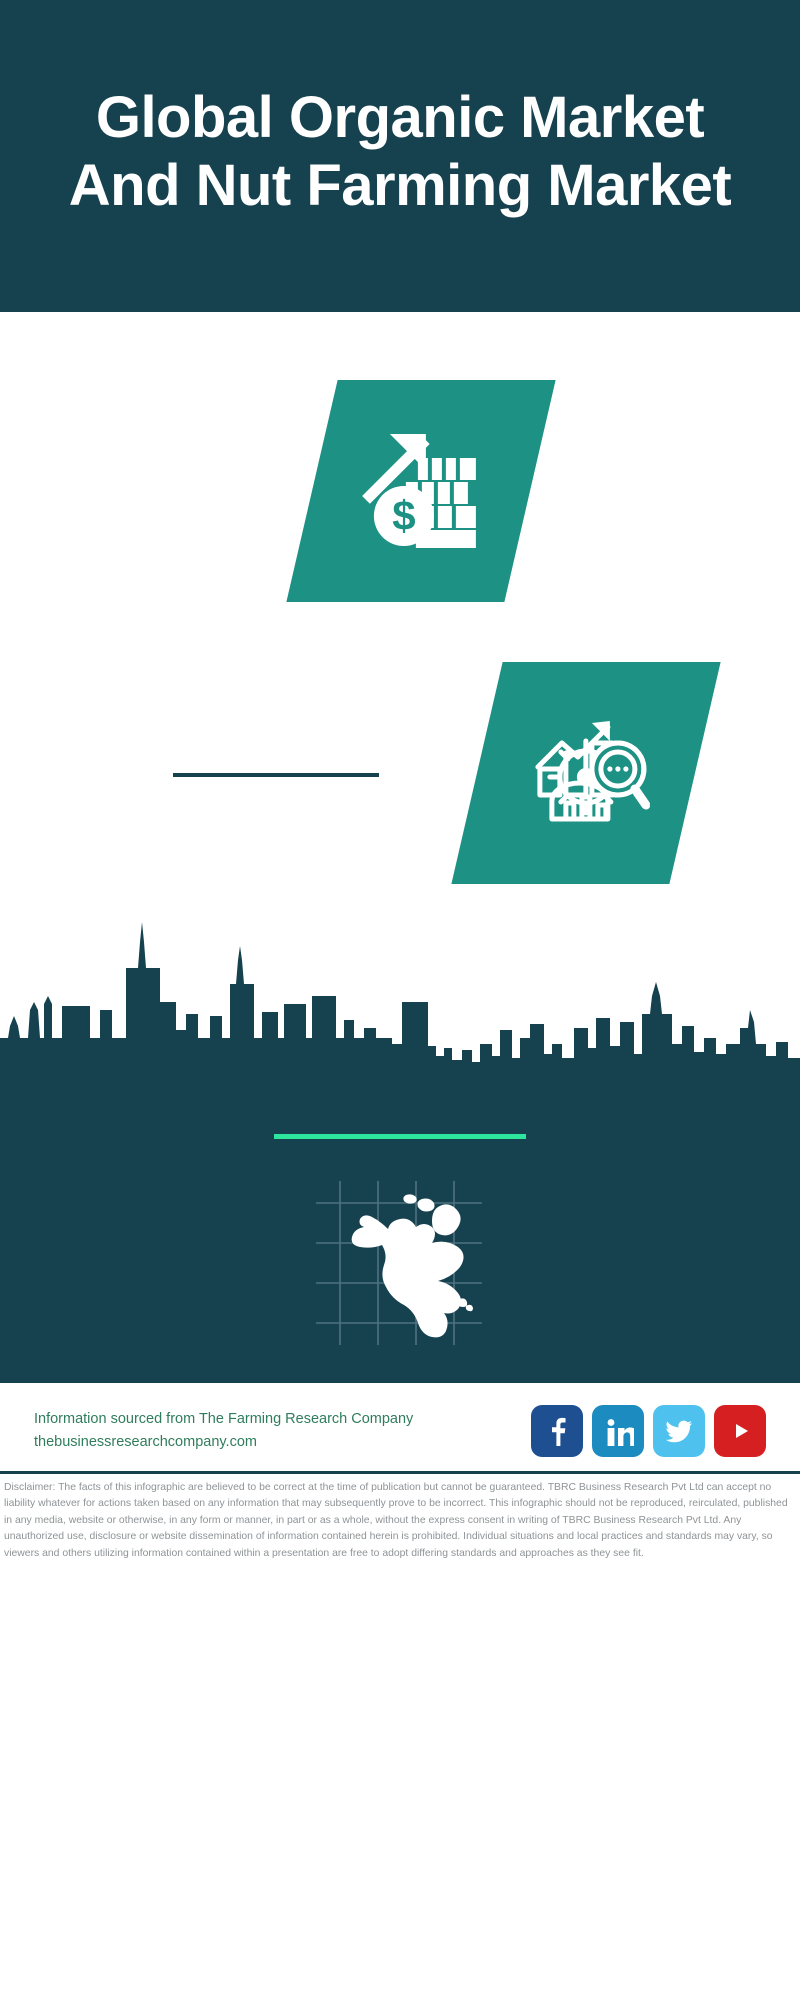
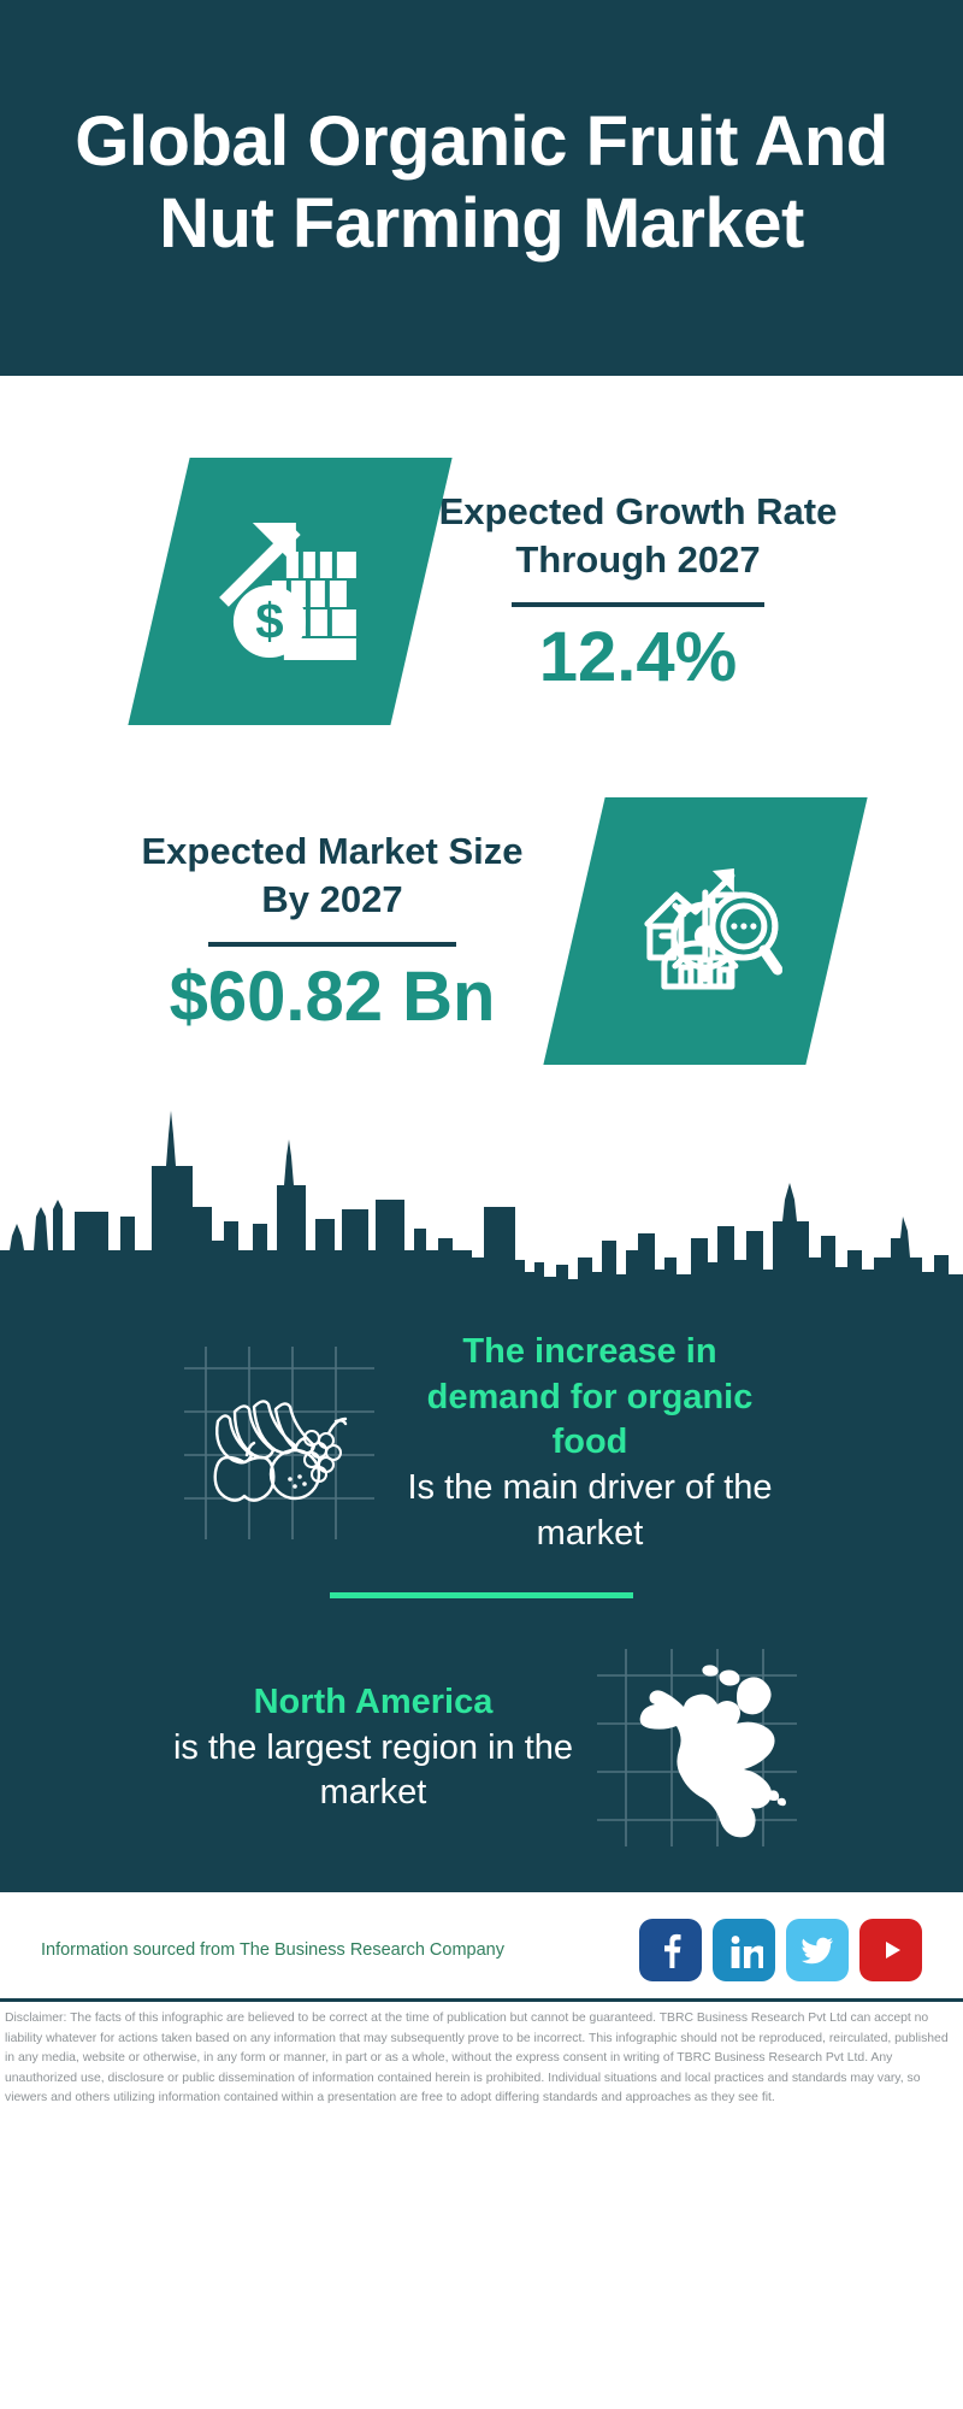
- Global Organic Market And Nut Farming Market
+ Global Organic Fruit And Nut Farming Market
+ Expected Growth Rate Through 2027
+ 12.4%
+ Expected Market Size By 2027
+ $60.82 Bn
+ The increase in demand for organic food
+ Is the main driver of the market
+ North America
+ is the largest region in the market
- Information sourced from The Farming Research Company
+ Information sourced from The Business Research Company
- thebusinessresearchcompany.com
- Disclaimer: The facts of this infographic are believed to be correct at the time of publication but cannot be guaranteed. TBRC Business Research Pvt Ltd can accept no liability whatever for actions taken based on any information that may subsequently prove to be incorrect. This infographic should not be reproduced, reirculated, published in any media, website or otherwise, in any form or manner, in part or as a whole, without the express consent in writing of TBRC Business Research Pvt Ltd. Any unauthorized use, disclosure or website dissemination of information contained herein is prohibited. Individual situations and local practices and standards may vary, so viewers and others utilizing information contained within a presentation are free to adopt differing standards and approaches as they see fit.
+ Disclaimer: The facts of this infographic are believed to be correct at the time of publication but cannot be guaranteed. TBRC Business Research Pvt Ltd can accept no liability whatever for actions taken based on any information that may subsequently prove to be incorrect. This infographic should not be reproduced, reirculated, published in any media, website or otherwise, in any form or manner, in part or as a whole, without the express consent in writing of TBRC Business Research Pvt Ltd. Any unauthorized use, disclosure or public dissemination of information contained herein is prohibited. Individual situations and local practices and standards may vary, so viewers and others utilizing information contained within a presentation are free to adopt differing standards and approaches as they see fit.
